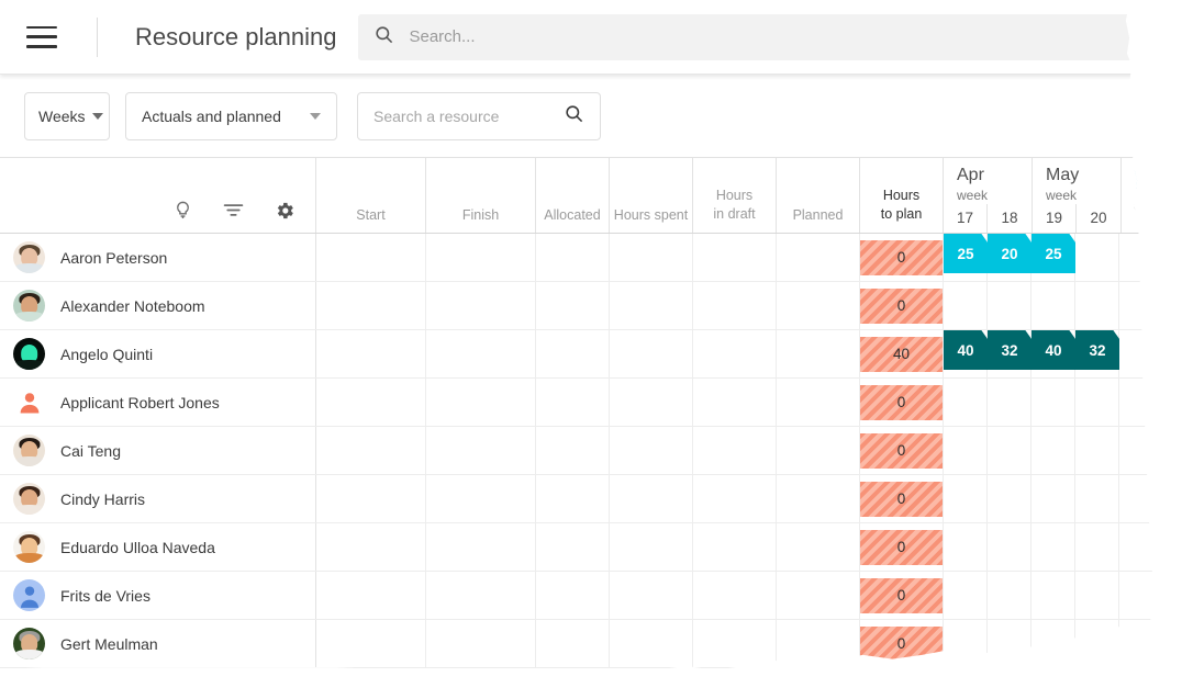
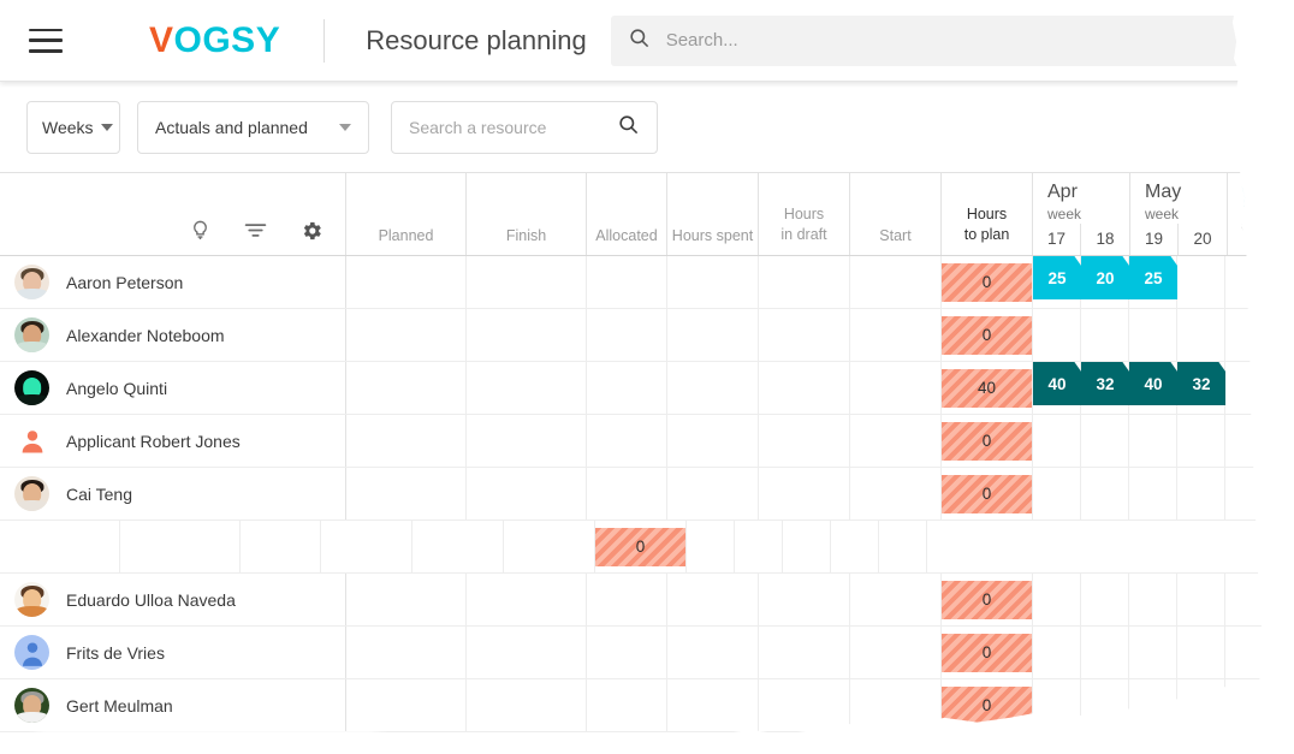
+ VOGSY
  Resource planning
  Search...
  Weeks
  Actuals and planned
  Search a resource
- Start
+ Planned
  Finish
  Allocated
  Hours spent
  Hours
  in draft
- Planned
+ Start
  Hours
  to plan
  Apr
  week
  17
  18
  May
  week
  19
  20
  Aaron Peterson
  0
  25
  20
  25
  Alexander Noteboom
  0
  Angelo Quinti
  40
  40
  32
  40
  32
  Applicant Robert Jones
  0
  Cai Teng
  0
- Cindy Harris
  0
  Eduardo Ulloa Naveda
  0
  Frits de Vries
  0
  Gert Meulman
  0
